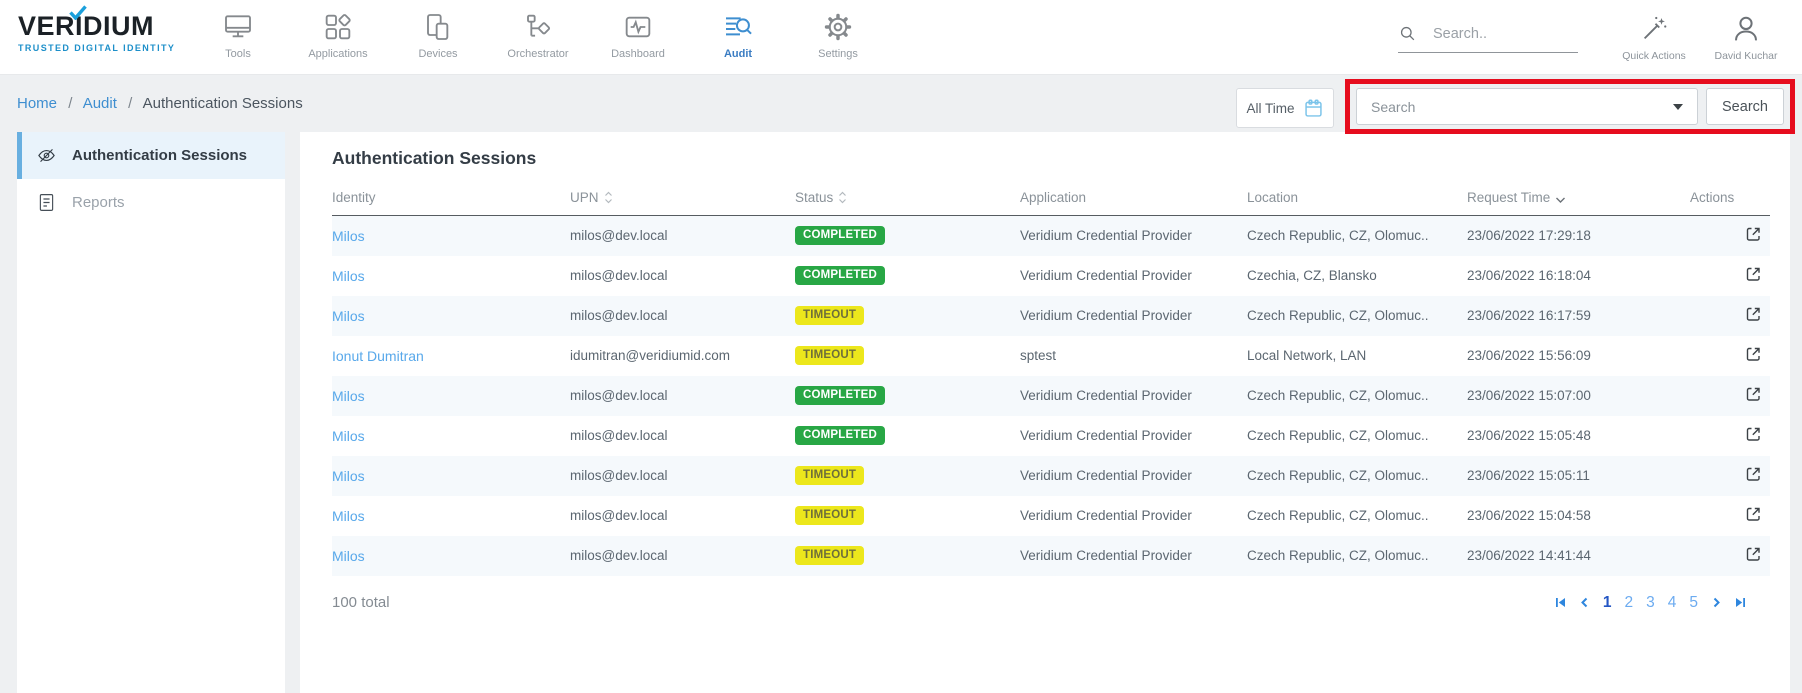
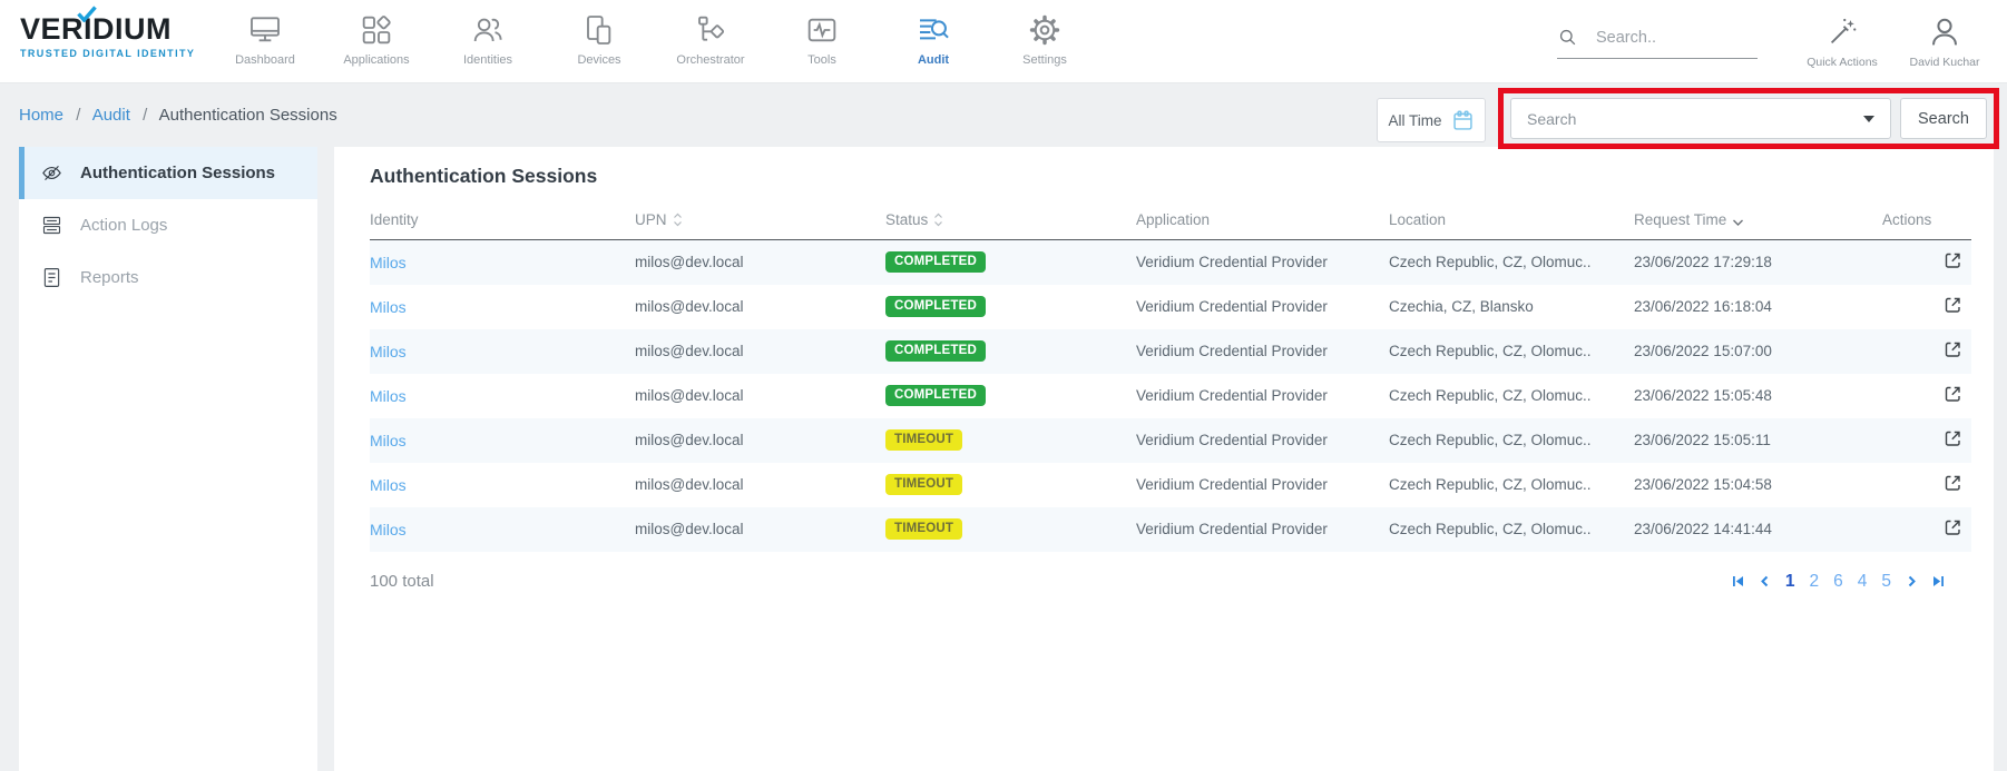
  VERIDIUM
  TRUSTED DIGITAL IDENTITY
- Tools
+ Dashboard
  Applications
+ Identities
  Devices
  Orchestrator
- Dashboard
+ Tools
  Audit
  Settings
  Search..
  Quick Actions
  David Kuchar
  Home / Audit / Authentication Sessions
  All Time
  Search
  Search
  Authentication Sessions
+ Action Logs
  Reports
  Authentication Sessions
  Identity	UPN	Status	Application	Location	Request Time	Actions
  Milos	milos@dev.local	COMPLETED	Veridium Credential Provider	Czech Republic, CZ, Olomuc..	23/06/2022 17:29:18
  Milos	milos@dev.local	COMPLETED	Veridium Credential Provider	Czechia, CZ, Blansko	23/06/2022 16:18:04
- Milos	milos@dev.local	TIMEOUT	Veridium Credential Provider	Czech Republic, CZ, Olomuc..	23/06/2022 16:17:59
- Ionut Dumitran	idumitran@veridiumid.com	TIMEOUT	sptest	Local Network, LAN	23/06/2022 15:56:09
  Milos	milos@dev.local	COMPLETED	Veridium Credential Provider	Czech Republic, CZ, Olomuc..	23/06/2022 15:07:00
  Milos	milos@dev.local	COMPLETED	Veridium Credential Provider	Czech Republic, CZ, Olomuc..	23/06/2022 15:05:48
  Milos	milos@dev.local	TIMEOUT	Veridium Credential Provider	Czech Republic, CZ, Olomuc..	23/06/2022 15:05:11
  Milos	milos@dev.local	TIMEOUT	Veridium Credential Provider	Czech Republic, CZ, Olomuc..	23/06/2022 15:04:58
  Milos	milos@dev.local	TIMEOUT	Veridium Credential Provider	Czech Republic, CZ, Olomuc..	23/06/2022 14:41:44
  100 total
  1
  2
- 3
+ 6
  4
  5
